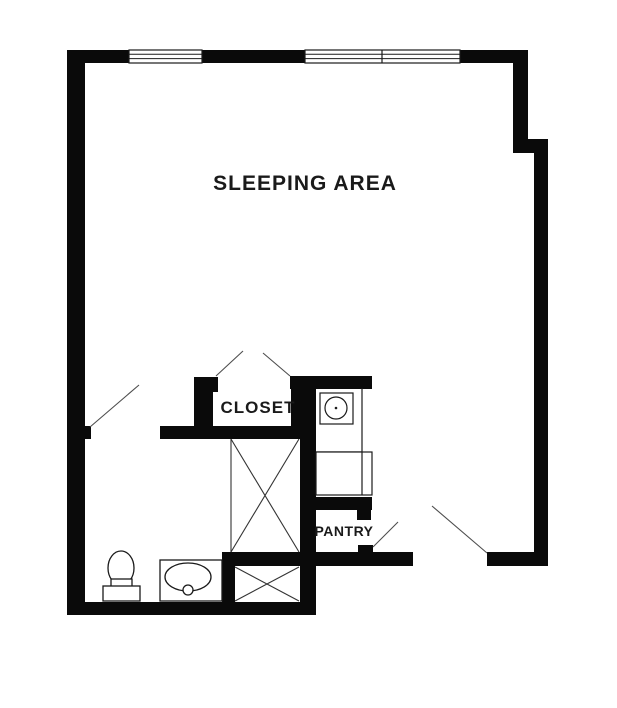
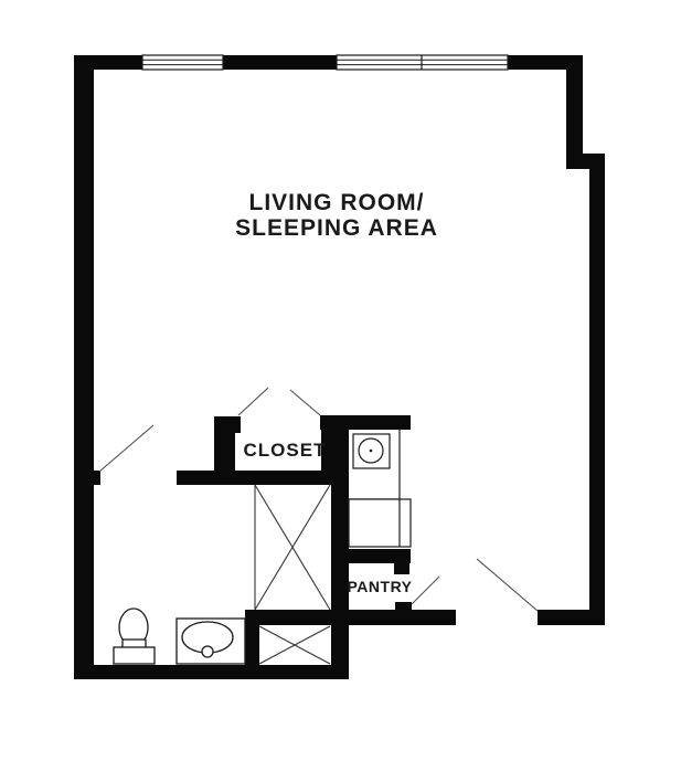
+ LIVING ROOM/
  SLEEPING AREA
  CLOSET
  PANTRY
